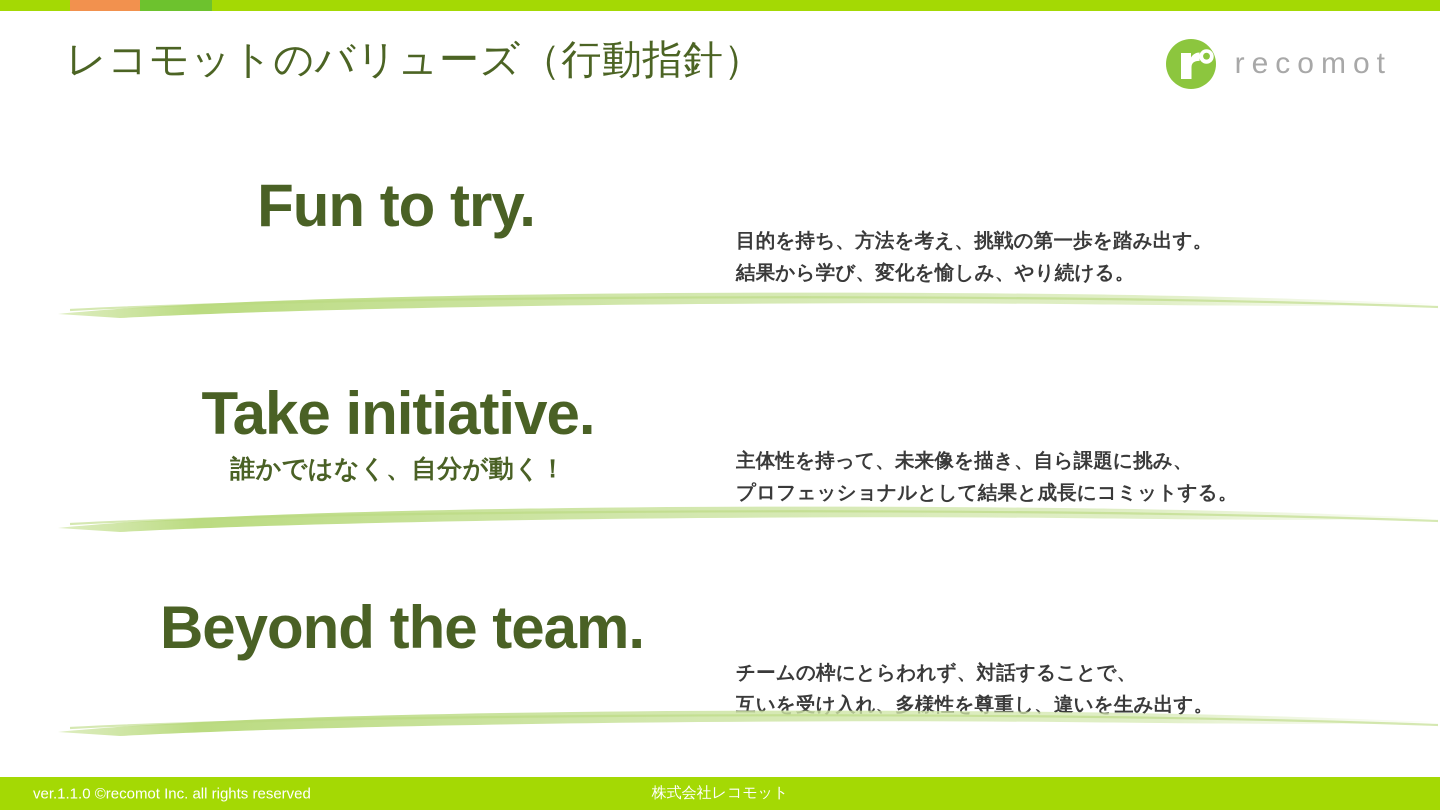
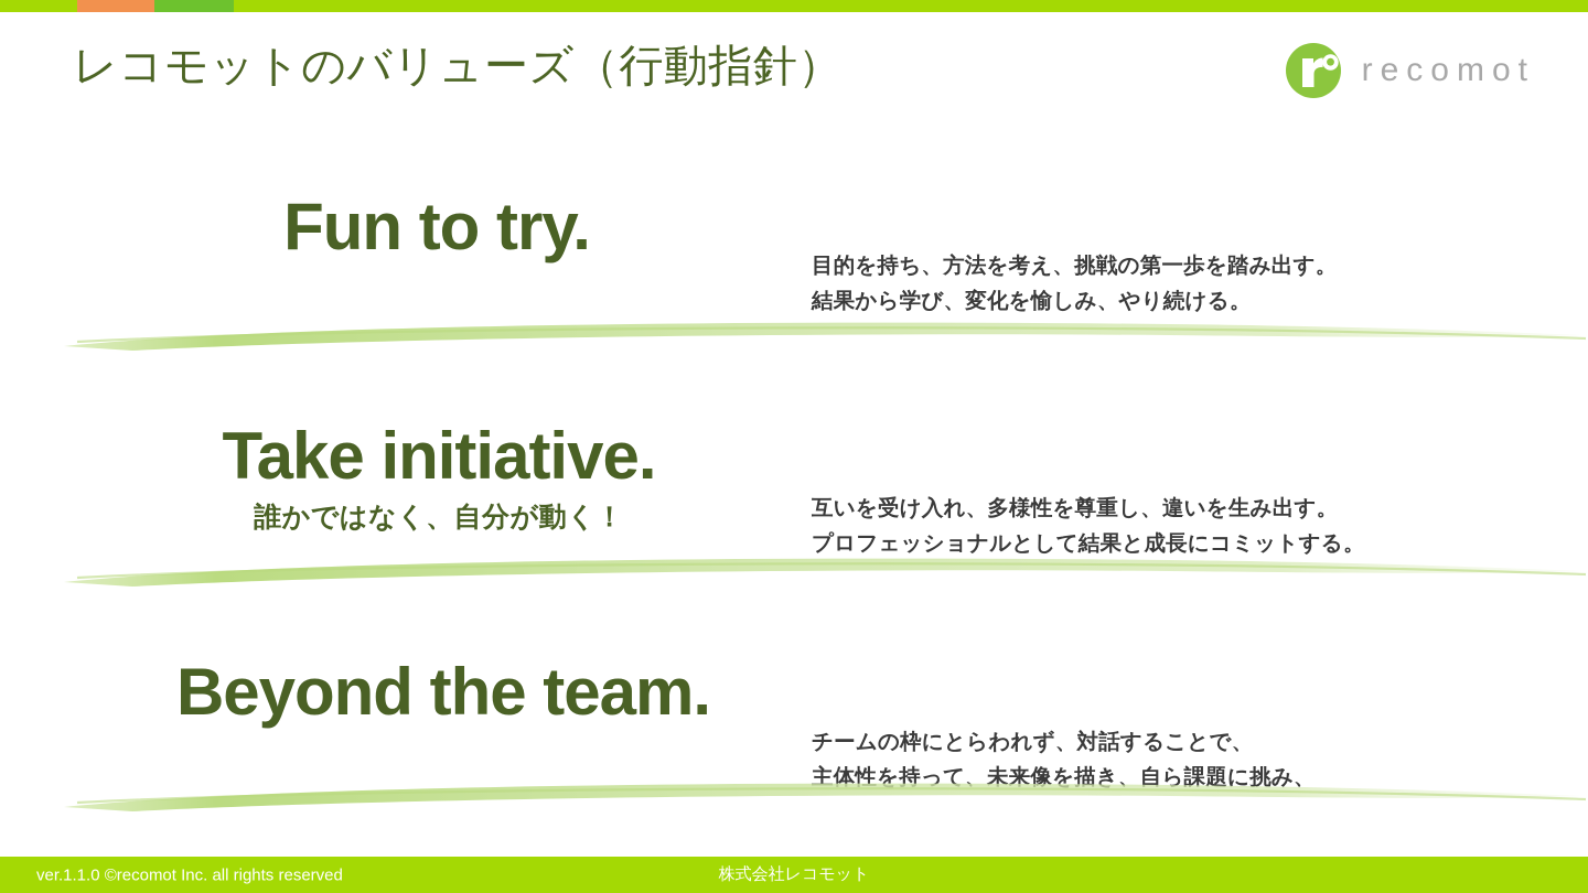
  レコモットのバリューズ（行動指針）
  recomot
  Fun to try.
  目的を持ち、方法を考え、挑戦の第一歩を踏み出す。
  結果から学び、変化を愉しみ、やり続ける。
  Take initiative.
  誰かではなく、自分が動く！
- 主体性を持って、未来像を描き、自ら課題に挑み、
+ 互いを受け入れ、多様性を尊重し、違いを生み出す。
  プロフェッショナルとして結果と成長にコミットする。
  Beyond the team.
  チームの枠にとらわれず、対話することで、
- 互いを受け入れ、多様性を尊重し、違いを生み出す。
+ 主体性を持って、未来像を描き、自ら課題に挑み、
  株式会社レコモット
  ver.1.1.0 ©recomot Inc. all rights reserved
